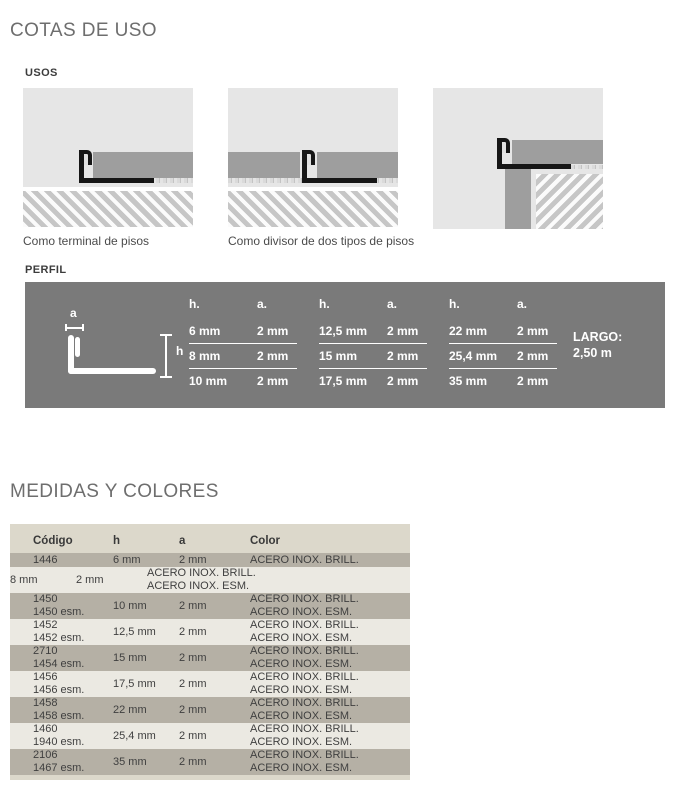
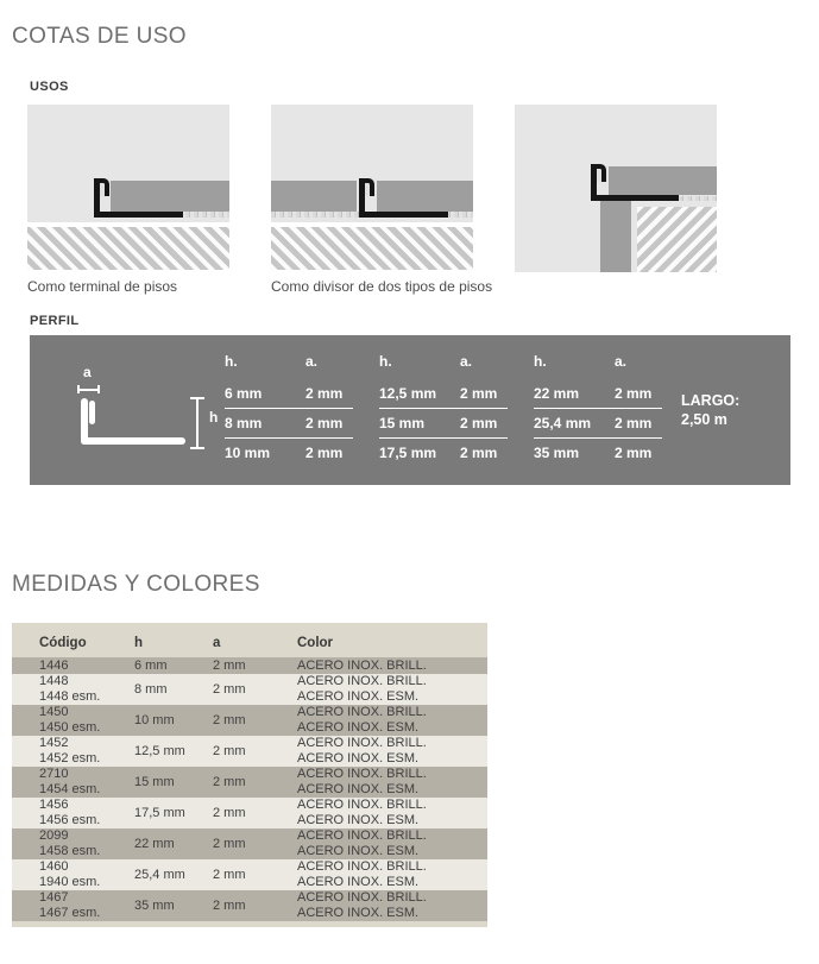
  COTAS DE USO
  USOS
  Como terminal de pisos
  Como divisor de dos tipos de pisos
  PERFIL
  a
  h
  h.
  a.
  6 mm
  2 mm
  8 mm
  2 mm
  10 mm
  2 mm
  h.
  a.
  12,5 mm
  2 mm
  15 mm
  2 mm
  17,5 mm
  2 mm
  h.
  a.
  22 mm
  2 mm
  25,4 mm
  2 mm
  35 mm
  2 mm
  LARGO:
  2,50 m
  MEDIDAS Y COLORES
  Código
  h
  a
  Color
  1446
  6 mm
  2 mm
  ACERO INOX. BRILL.
+ 1448
+ 1448 esm.
  8 mm
  2 mm
  ACERO INOX. BRILL.
  ACERO INOX. ESM.
  1450
  1450 esm.
  10 mm
  2 mm
  ACERO INOX. BRILL.
  ACERO INOX. ESM.
  1452
  1452 esm.
  12,5 mm
  2 mm
  ACERO INOX. BRILL.
  ACERO INOX. ESM.
  2710
  1454 esm.
  15 mm
  2 mm
  ACERO INOX. BRILL.
  ACERO INOX. ESM.
  1456
  1456 esm.
  17,5 mm
  2 mm
  ACERO INOX. BRILL.
  ACERO INOX. ESM.
- 1458
+ 2099
  1458 esm.
  22 mm
  2 mm
  ACERO INOX. BRILL.
  ACERO INOX. ESM.
  1460
  1940 esm.
  25,4 mm
  2 mm
  ACERO INOX. BRILL.
  ACERO INOX. ESM.
- 2106
+ 1467
  1467 esm.
  35 mm
  2 mm
  ACERO INOX. BRILL.
  ACERO INOX. ESM.
